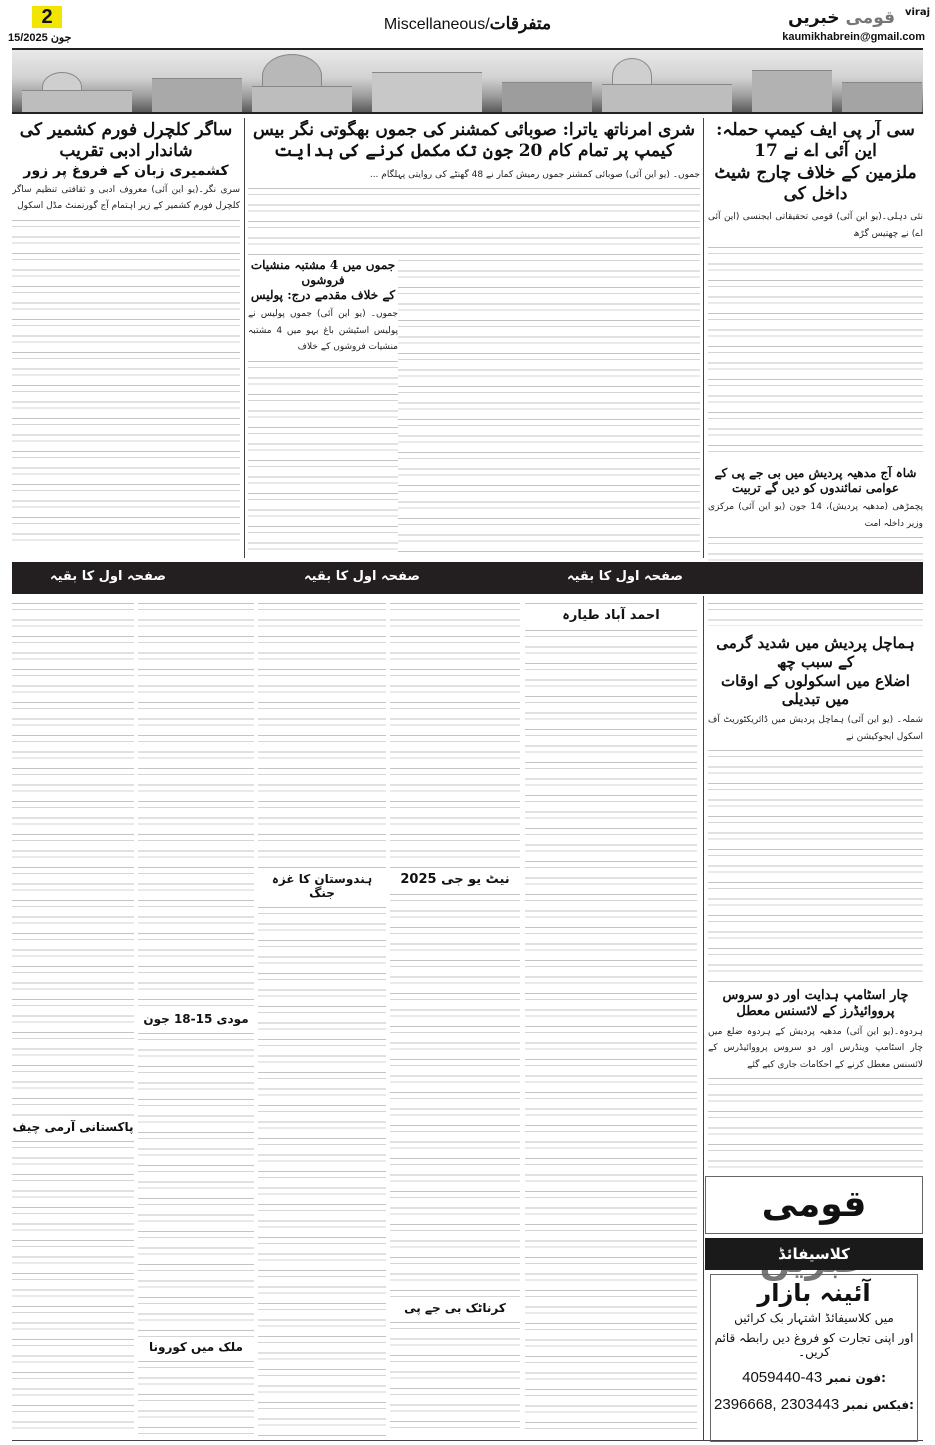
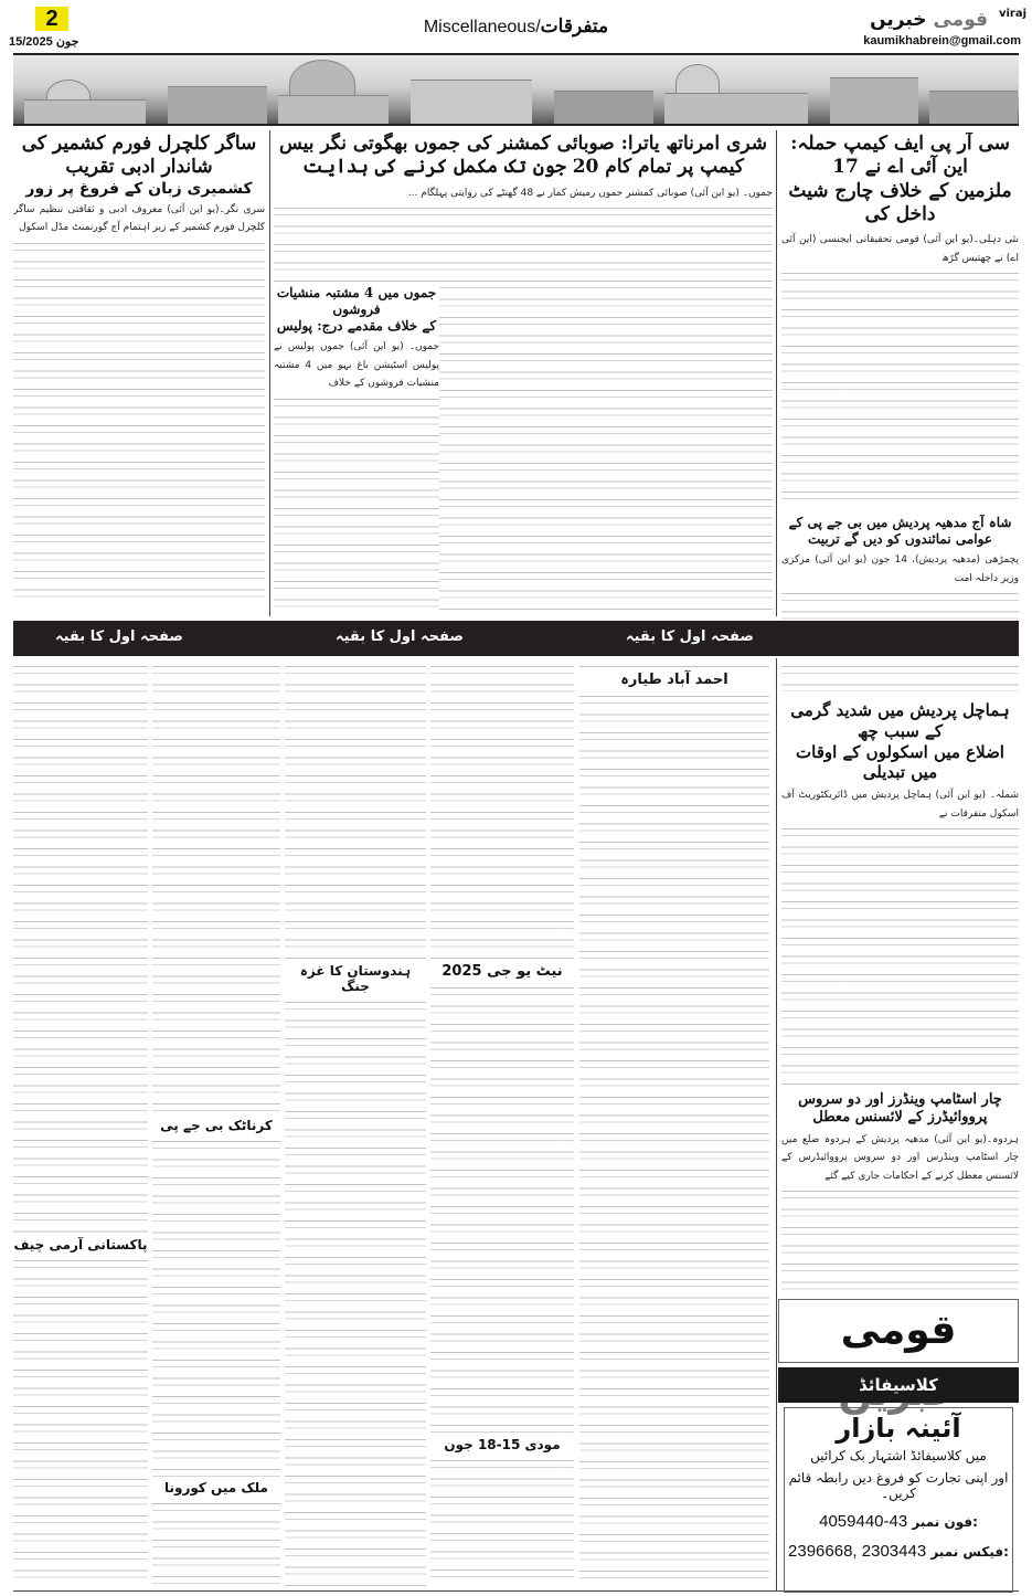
  2
  15/جون 2025
  Miscellaneous/ متفرقات
  قومی خبریں
  viraj
  kaumikhabrein@gmail.com
  سی آر پی ایف کیمپ حملہ: این آئی اے نے 17
  ملزمین کے خلاف چارج شیٹ داخل کی
  نئی دہلی۔(یو این آئی) قومی تحقیقاتی ایجنسی (این آئی اے) نے چھتیس گڑھ
  شاہ آج مدھیہ پردیش میں بی جے پی کے عوامی نمائندوں کو دیں گے تربیت
  پچمڑھی (مدھیہ پردیش)، 14 جون (یو این آئی) مرکزی وزیر داخلہ امت
  ہماچل پردیش میں شدید گرمی کے سبب چھ
  اضلاع میں اسکولوں کے اوقات میں تبدیلی
- شملہ۔ (یو این آئی) ہماچل پردیش میں ڈائریکٹوریٹ آف اسکول ایجوکیشن نے
+ شملہ۔ (یو این آئی) ہماچل پردیش میں ڈائریکٹوریٹ آف اسکول متفرقات نے
- چار اسٹامپ ہدایت اور دو سروس پرووائیڈرز کے لائسنس معطل
+ چار اسٹامپ وینڈرز اور دو سروس پرووائیڈرز کے لائسنس معطل
  ہردوہ۔(یو این آئی) مدھیہ پردیش کے ہردوہ ضلع میں چار اسٹامپ وینڈرس اور دو سروس پرووائیڈرس کے لائسنس معطل کرنے کے احکامات جاری کیے گئے
  شری امرناتھ یاترا: صوبائی کمشنر کی جموں بھگوتی نگر بیس کیمپ پر تمام کام 20 جون تک مکمل کرنے کی ہدایت
  جموں۔ (یو این آئی) صوبائی کمشنر جموں رمیش کمار نے 48 گھنٹے کی روایتی پہلگام ...
  جموں میں 4 مشتبہ منشیات فروشوں
  کے خلاف مقدمے درج: پولیس
  جموں۔ (یو این آئی) جموں پولیس نے پولیس اسٹیشن باغ بہو میں 4 مشتبہ منشیات فروشوں کے خلاف
  ساگر کلچرل فورم کشمیر کی شاندار ادبی تقریب
  کشمیری زبان کے فروغ پر زور
  سری نگر۔(یو این آئی) معروف ادبی و ثقافتی تنظیم ساگر کلچرل فورم کشمیر کے زیر اہتمام آج گورنمنٹ مڈل اسکول
  صفحہ اول کا بقیہ
  صفحہ اول کا بقیہ
  صفحہ اول کا بقیہ
  احمد آباد طیارہ
  نیٹ یو جی 2025
- کرناٹک بی جے پی
+ مودی 15-18 جون
  ہندوستان کا غزہ جنگ
- مودی 15-18 جون
+ کرناٹک بی جے پی
  ملک میں کورونا
  پاکستانی آرمی چیف
  کلاسیفائڈ
  آئینہ بازار
  میں کلاسیفائڈ اشتہار بک کرائیں
  اور اپنی تجارت کو فروغ دیں رابطہ قائم کریں۔
  4059440-43 فون نمبر:
  2396668, 2303443 فیکس نمبر:
